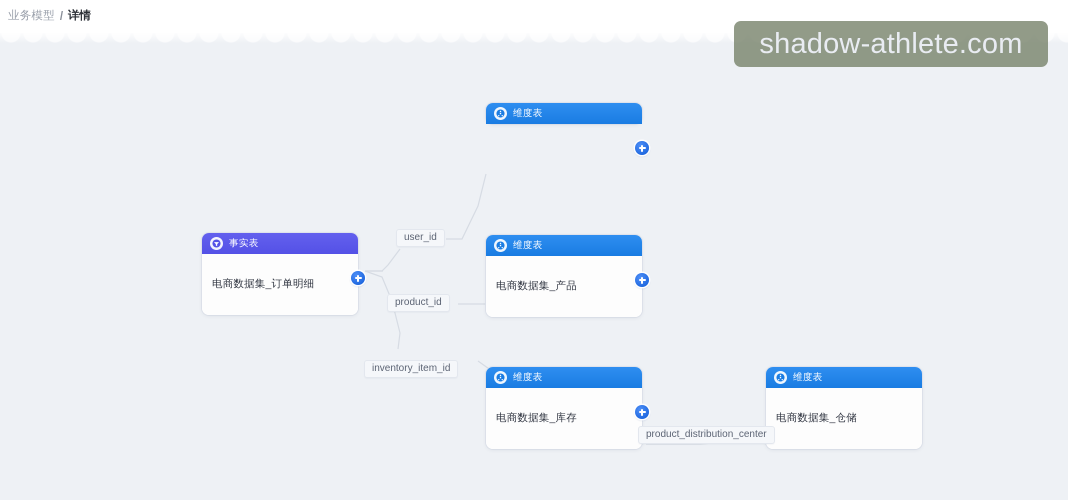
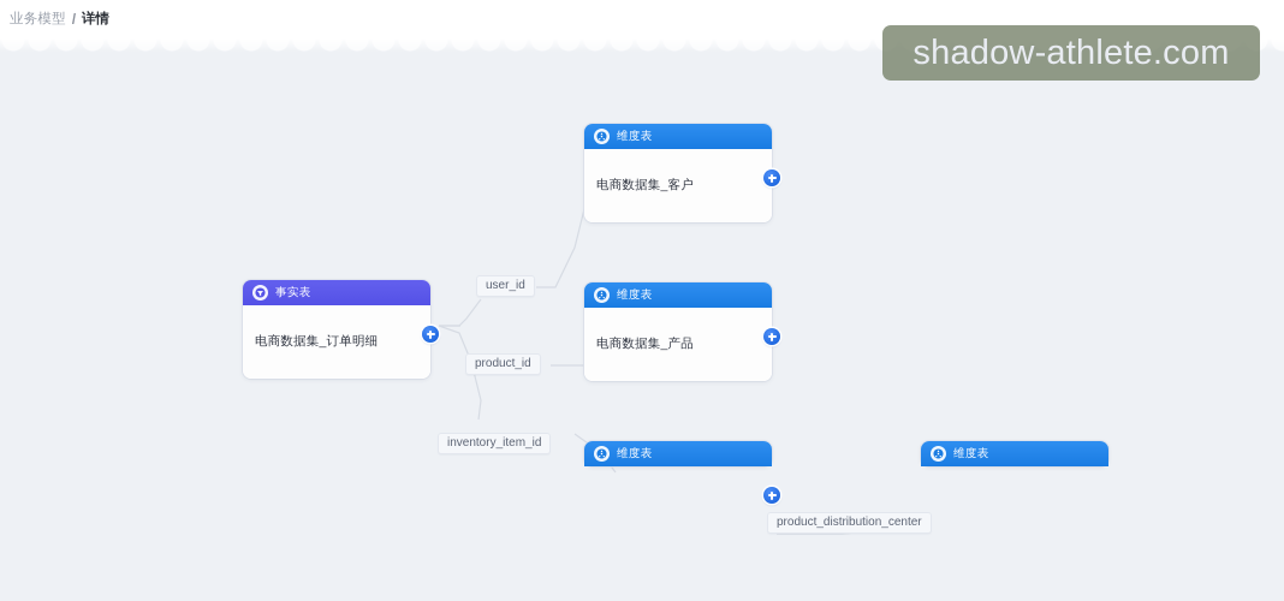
  业务模型
  /
  详情
  事实表
  电商数据集_订单明细
  维度表
+ 电商数据集_客户
  维度表
  电商数据集_产品
  维度表
- 电商数据集_库存
  维度表
- 电商数据集_仓储
  user_id
  product_id
  inventory_item_id
  product_distribution_center
  shadow-athlete.com
